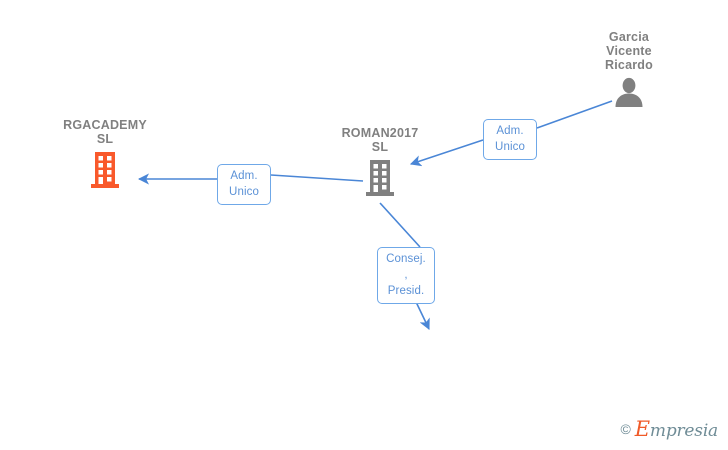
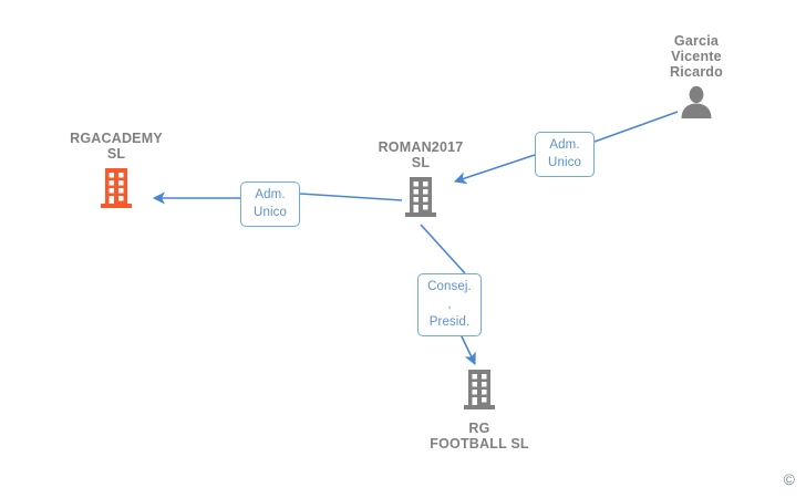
  RGACADEMY
  SL
  ROMAN2017
  SL
  Garcia
  Vicente
  Ricardo
+ RG
+ FOOTBALL SL
  Adm.
  Unico
  Adm.
  Unico
  Consej. ,
  Presid.
  ©
- Empresia
